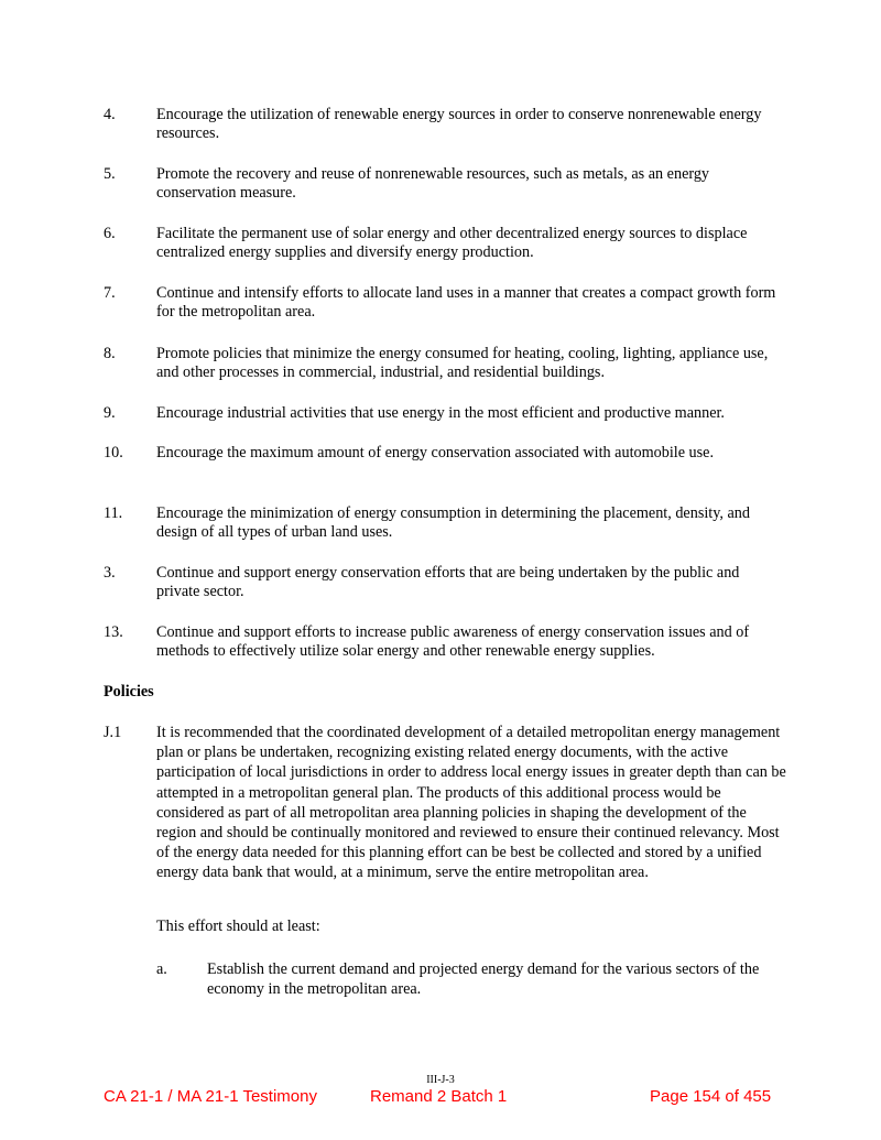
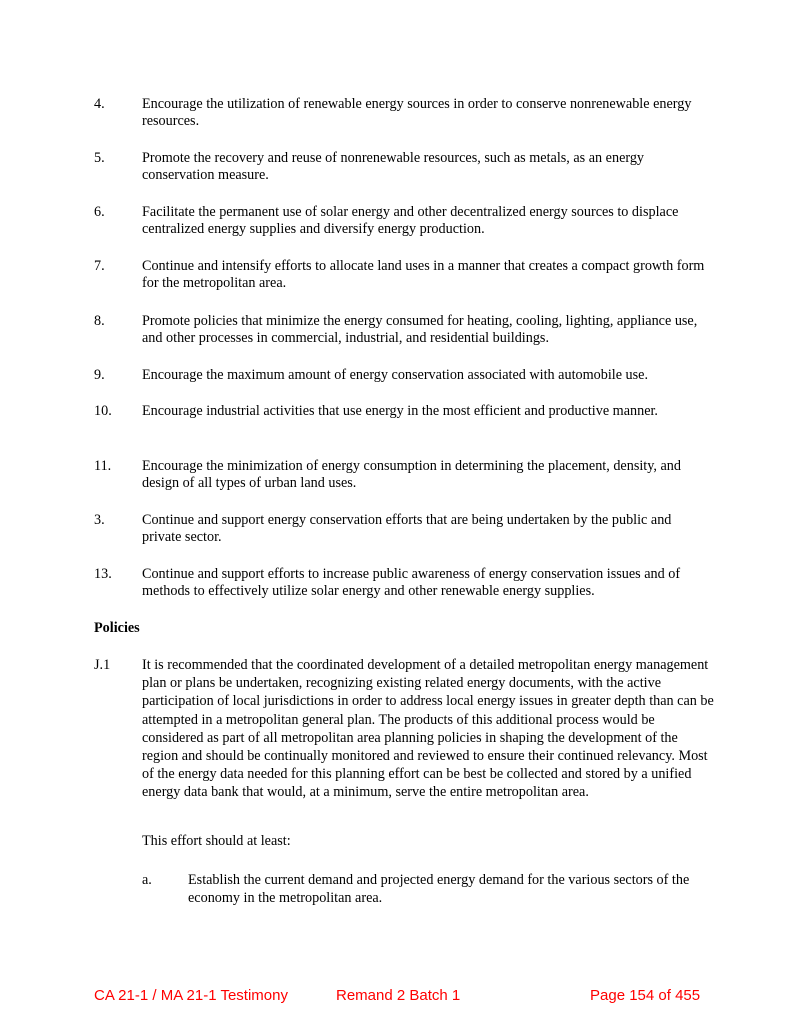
  4.
  Encourage the utilization of renewable energy sources in order to conserve nonrenewable energy resources.
  5.
  Promote the recovery and reuse of nonrenewable resources, such as metals, as an energy conservation measure.
  6.
  Facilitate the permanent use of solar energy and other decentralized energy sources to displace centralized energy supplies and diversify energy production.
  7.
  Continue and intensify efforts to allocate land uses in a manner that creates a compact growth form for the metropolitan area.
  8.
  Promote policies that minimize the energy consumed for heating, cooling, lighting, appliance use, and other processes in commercial, industrial, and residential buildings.
  9.
- Encourage industrial activities that use energy in the most efficient and productive manner.
+ Encourage the maximum amount of energy conservation associated with automobile use.
  10.
- Encourage the maximum amount of energy conservation associated with automobile use.
+ Encourage industrial activities that use energy in the most efficient and productive manner.
  11.
  Encourage the minimization of energy consumption in determining the placement, density, and design of all types of urban land uses.
  3.
  Continue and support energy conservation efforts that are being undertaken by the public and private sector.
  13.
  Continue and support efforts to increase public awareness of energy conservation issues and of methods to effectively utilize solar energy and other renewable energy supplies.
  Policies
  J.1
  It is recommended that the coordinated development of a detailed metropolitan energy management plan or plans be undertaken, recognizing existing related energy documents, with the active participation of local jurisdictions in order to address local energy issues in greater depth than can be attempted in a metropolitan general plan. The products of this additional process would be considered as part of all metropolitan area planning policies in shaping the development of the region and should be continually monitored and reviewed to ensure their continued relevancy. Most of the energy data needed for this planning effort can be best be collected and stored by a unified energy data bank that would, at a minimum, serve the entire metropolitan area.
  This effort should at least:
  a.
  Establish the current demand and projected energy demand for the various sectors of the economy in the metropolitan area.
- III-J-3
  CA 21-1 / MA 21-1 Testimony
  Remand 2 Batch 1
  Page 154 of 455
